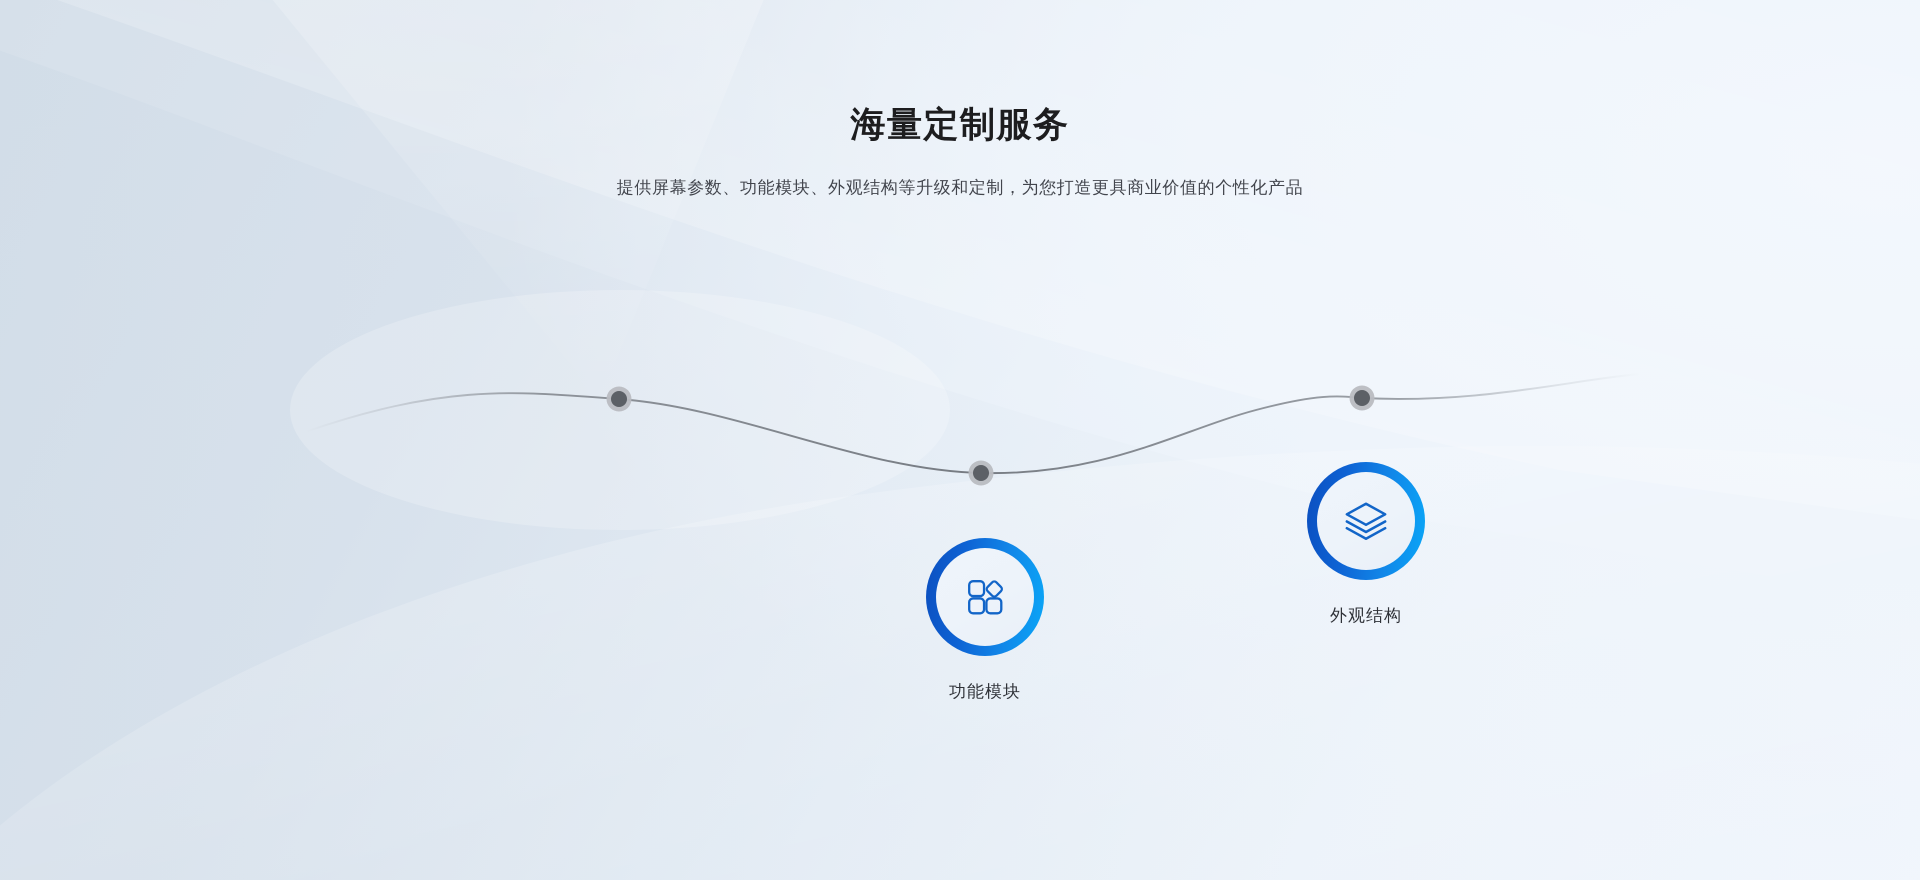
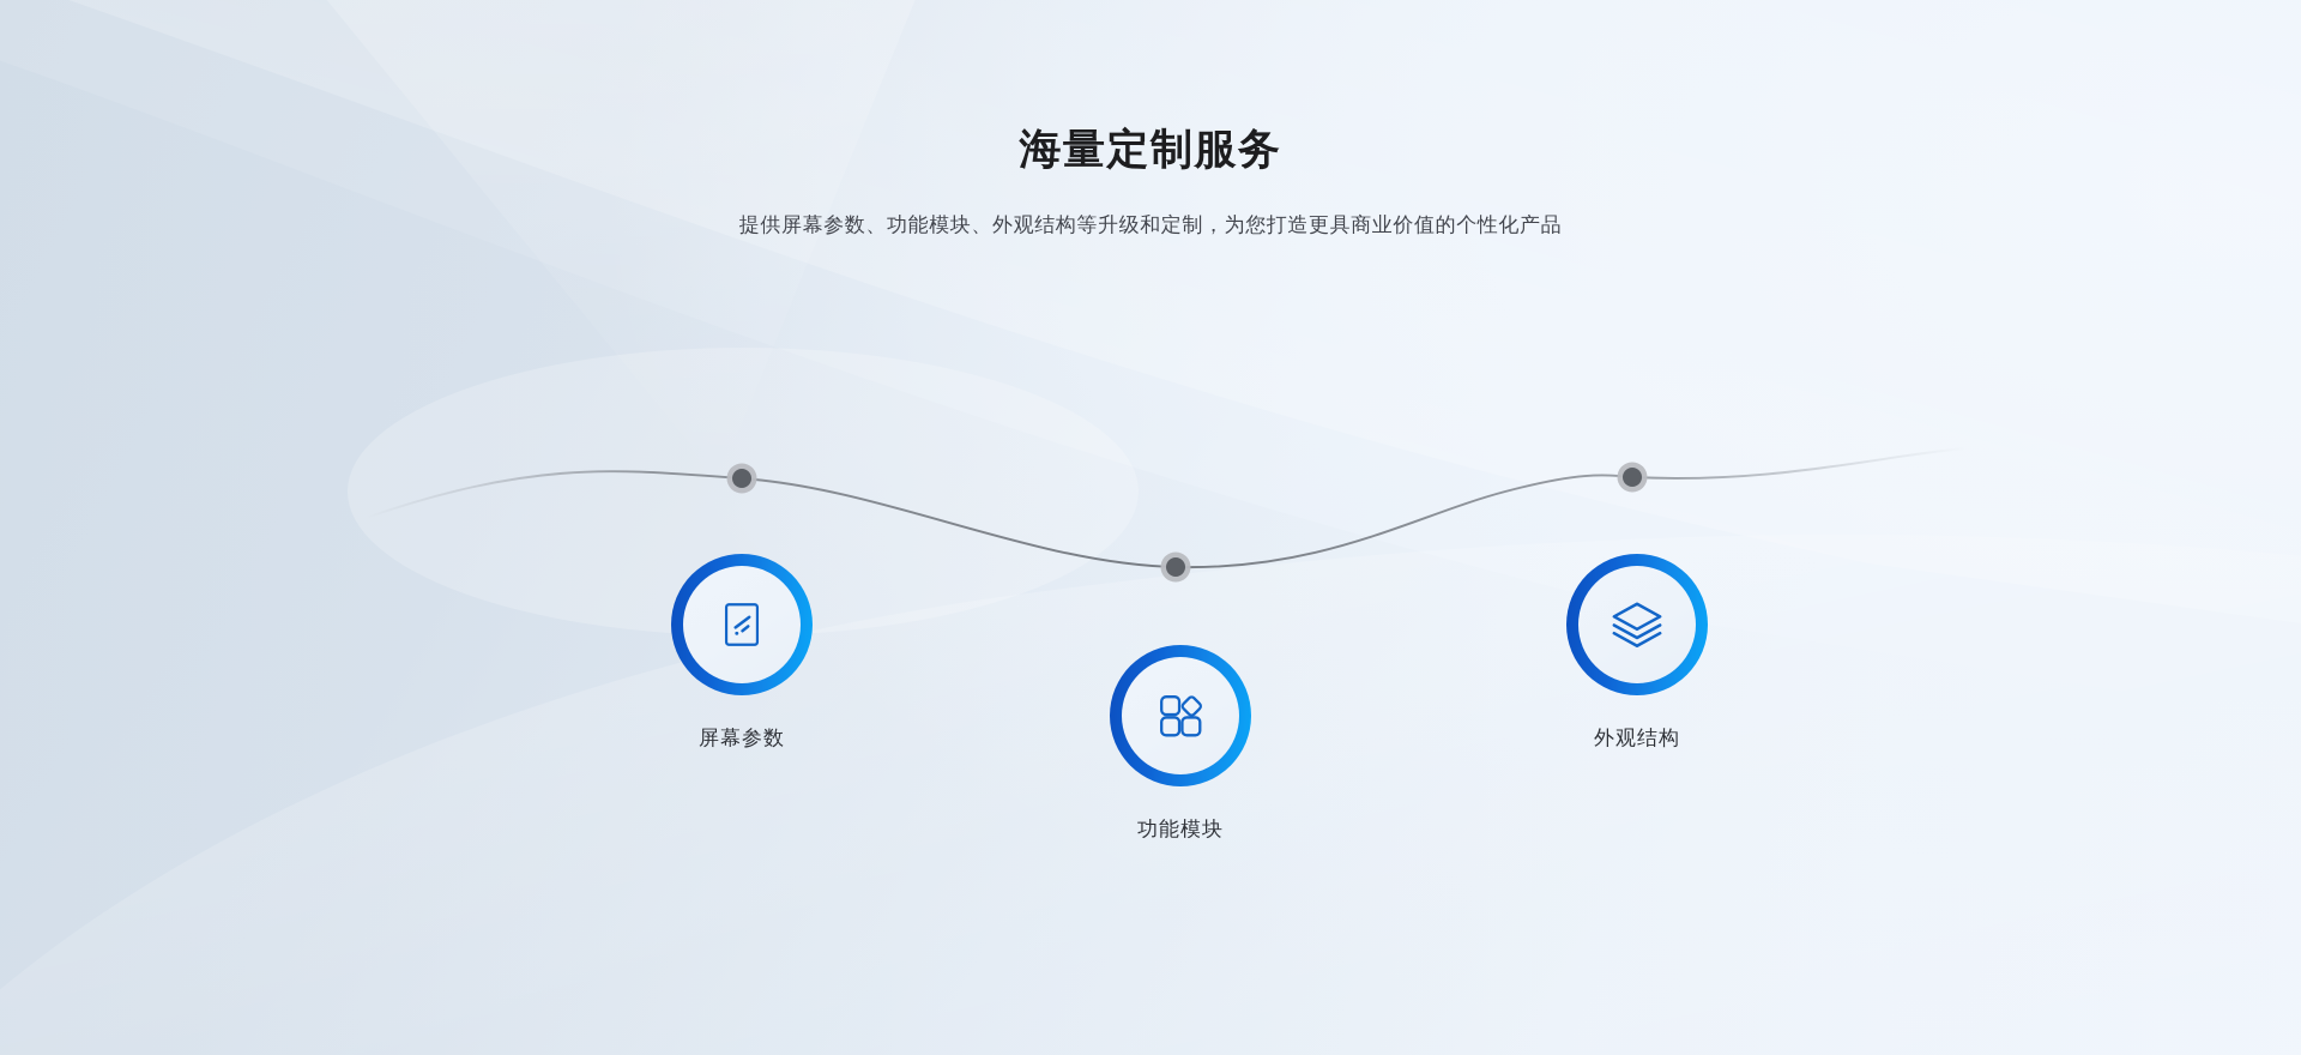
  海量定制服务
  提供屏幕参数、功能模块、外观结构等升级和定制，为您打造更具商业价值的个性化产品
+ 屏幕参数
  功能模块
  外观结构
